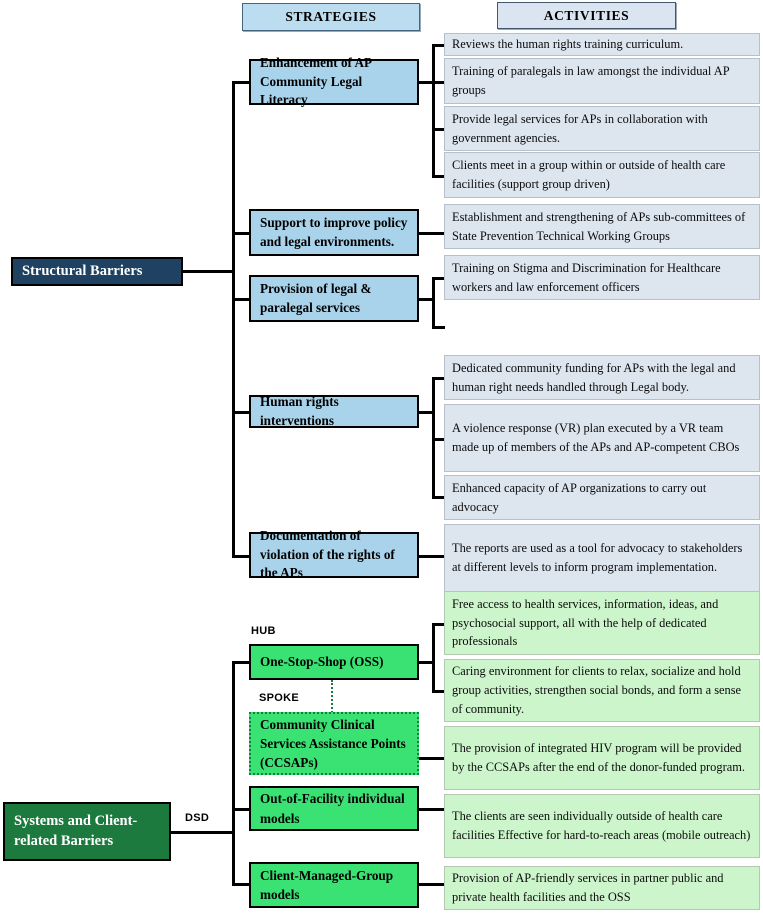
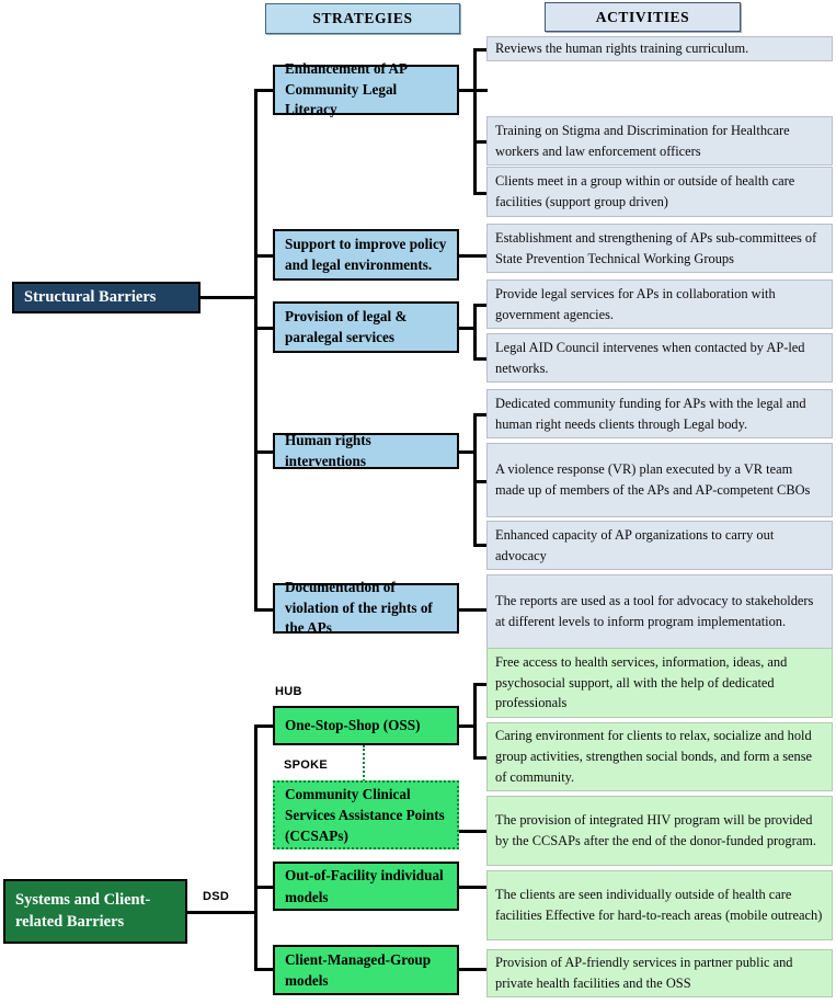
  STRATEGIES
  ACTIVITIES
  Structural Barriers
  Systems and Client-related Barriers
  DSD
  HUB
  SPOKE
  Enhancement of AP Community Legal Literacy
  Support to improve policy and legal environments.
  Provision of legal & paralegal services
  Human rights interventions
  Documentation of violation of the rights of the APs
  Reviews the human rights training curriculum.
- Training of paralegals in law amongst the individual AP groups
- Provide legal services for APs in collaboration with government agencies.
+ Training on Stigma and Discrimination for Healthcare workers and law enforcement officers
  Clients meet in a group within or outside of health care facilities (support group driven)
  Establishment and strengthening of APs sub-committees of State Prevention Technical Working Groups
- Training on Stigma and Discrimination for Healthcare workers and law enforcement officers
+ Provide legal services for APs in collaboration with government agencies.
+ Legal AID Council intervenes when contacted by AP-led networks.
- Dedicated community funding for APs with the legal and human right needs handled through Legal body.
+ Dedicated community funding for APs with the legal and human right needs clients through Legal body.
  A violence response (VR) plan executed by a VR team made up of members of the APs and AP-competent CBOs
  Enhanced capacity of AP organizations to carry out advocacy
  The reports are used as a tool for advocacy to stakeholders at different levels to inform program implementation.
  One-Stop-Shop (OSS)
  Community Clinical Services Assistance Points (CCSAPs)
  Out-of-Facility individual models
  Client-Managed-Group models
  Free access to health services, information, ideas, and psychosocial support, all with the help of dedicated professionals
  Caring environment for clients to relax, socialize and hold group activities, strengthen social bonds, and form a sense of community.
  The provision of integrated HIV program will be provided by the CCSAPs after the end of the donor-funded program.
  The clients are seen individually outside of health care facilities Effective for hard-to-reach areas (mobile outreach)
  Provision of AP-friendly services in partner public and private health facilities and the OSS
